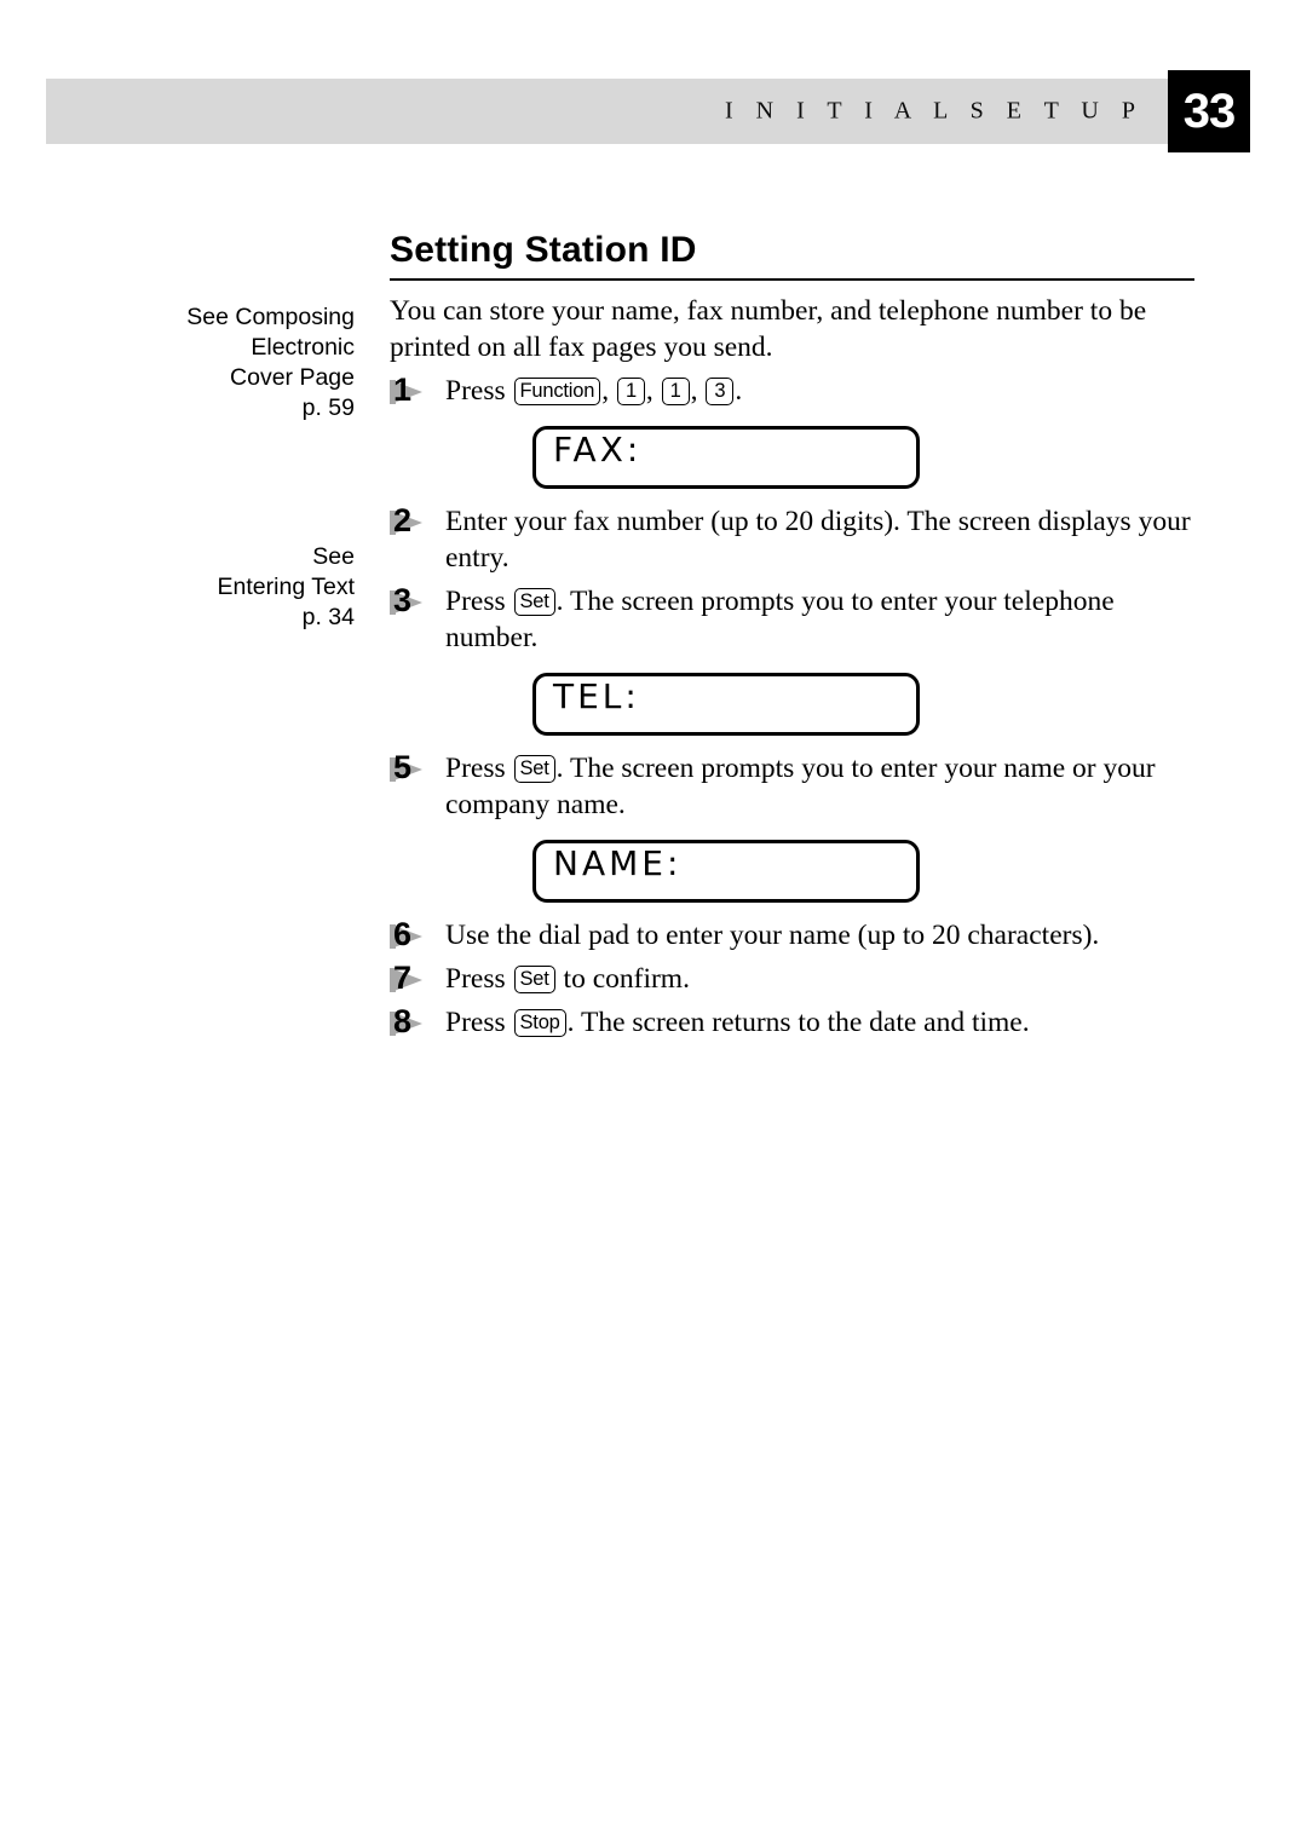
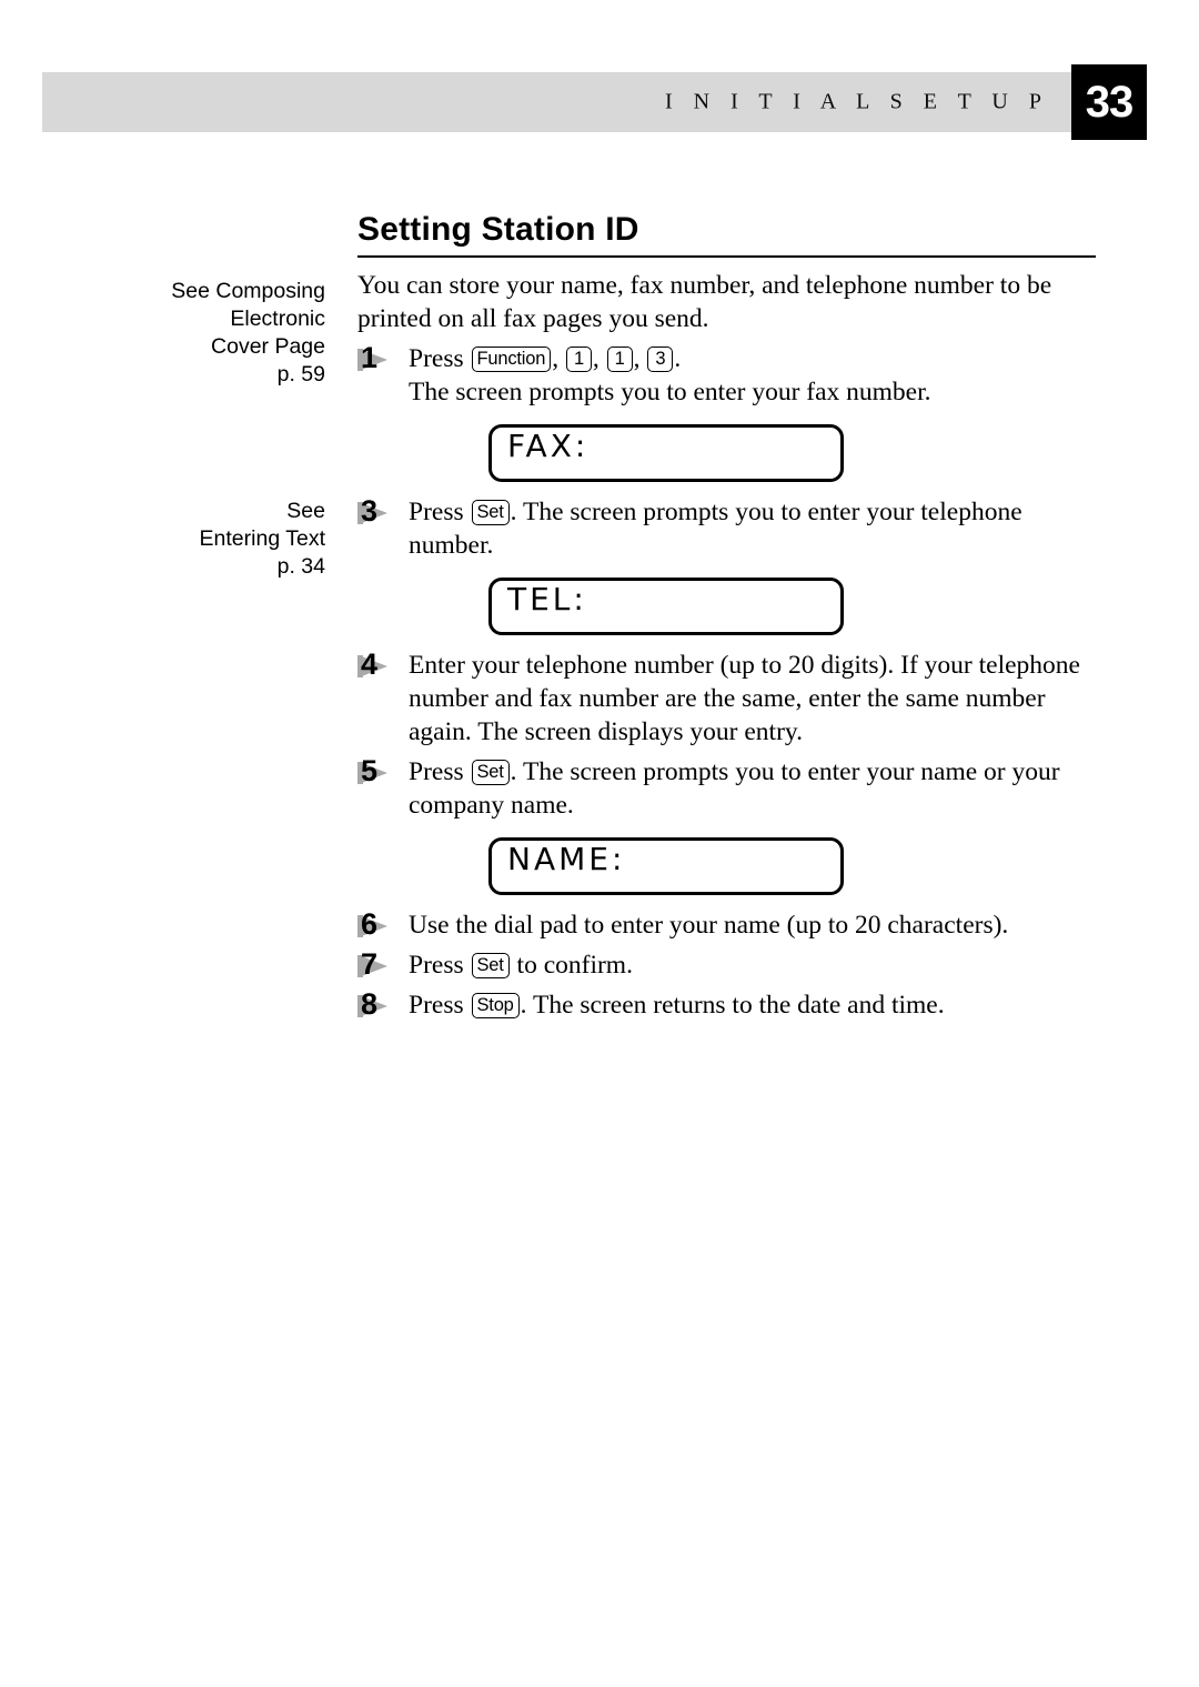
  I N I T I A L S E T U P
  33
  See Composing
  Electronic
  Cover Page
  p. 59
  See
  Entering Text
  p. 34
  Setting Station ID
  You can store your name, fax number, and telephone number to be printed on all fax pages you send.
  1
  Press Function , 1 , 1 , 3 .
+ The screen prompts you to enter your fax number.
  FAX:
- 2
- Enter your fax number (up to 20 digits). The screen displays your entry.
  3
  Press Set . The screen prompts you to enter your telephone number.
  TEL:
+ 4
+ Enter your telephone number (up to 20 digits). If your telephone number and fax number are the same, enter the same number again. The screen displays your entry.
  5
  Press Set . The screen prompts you to enter your name or your company name.
  NAME:
  6
  Use the dial pad to enter your name (up to 20 characters).
  7
  Press Set to confirm.
  8
  Press Stop . The screen returns to the date and time.
